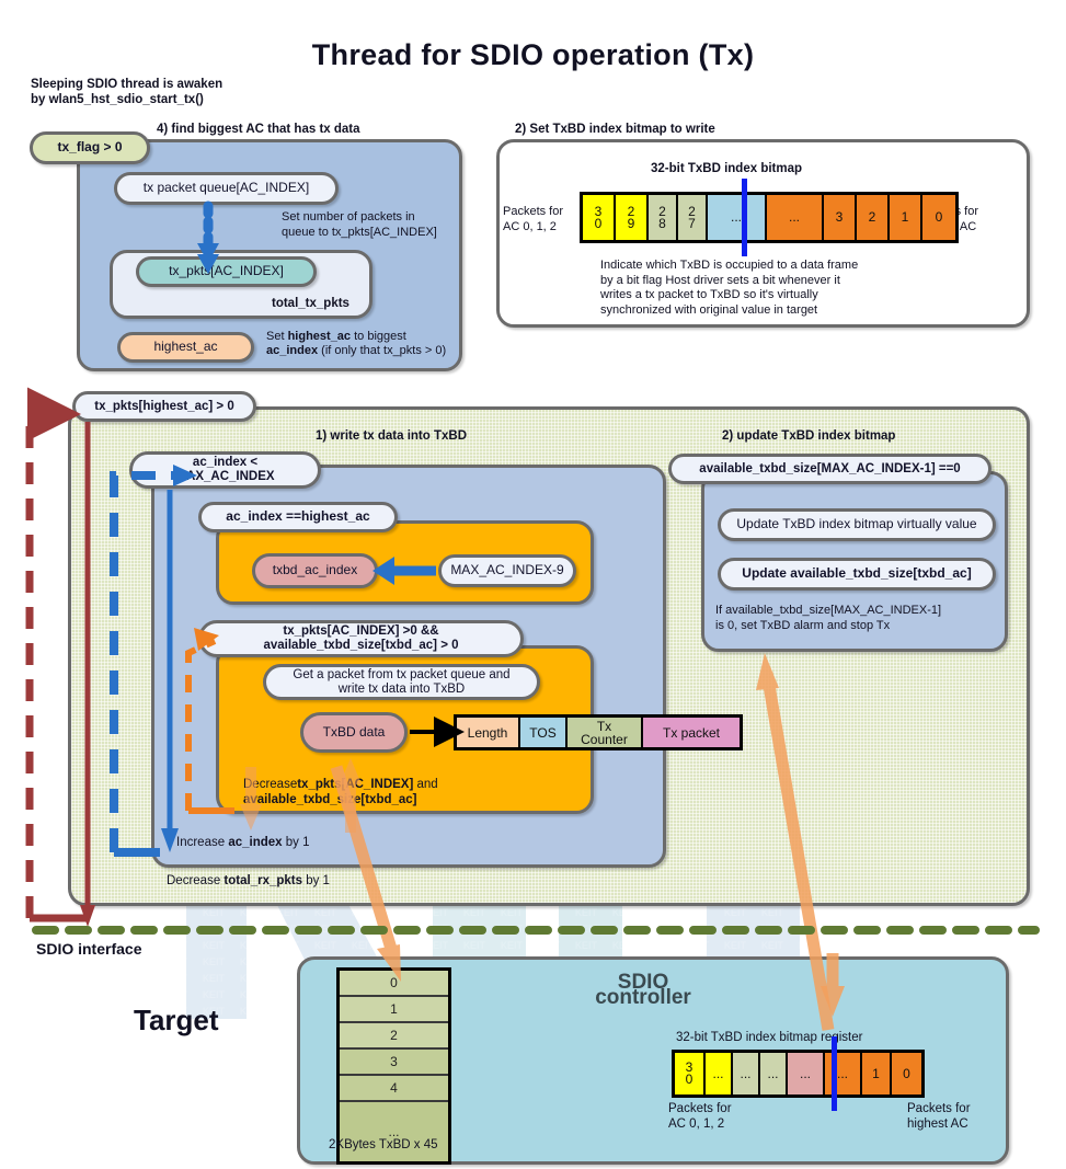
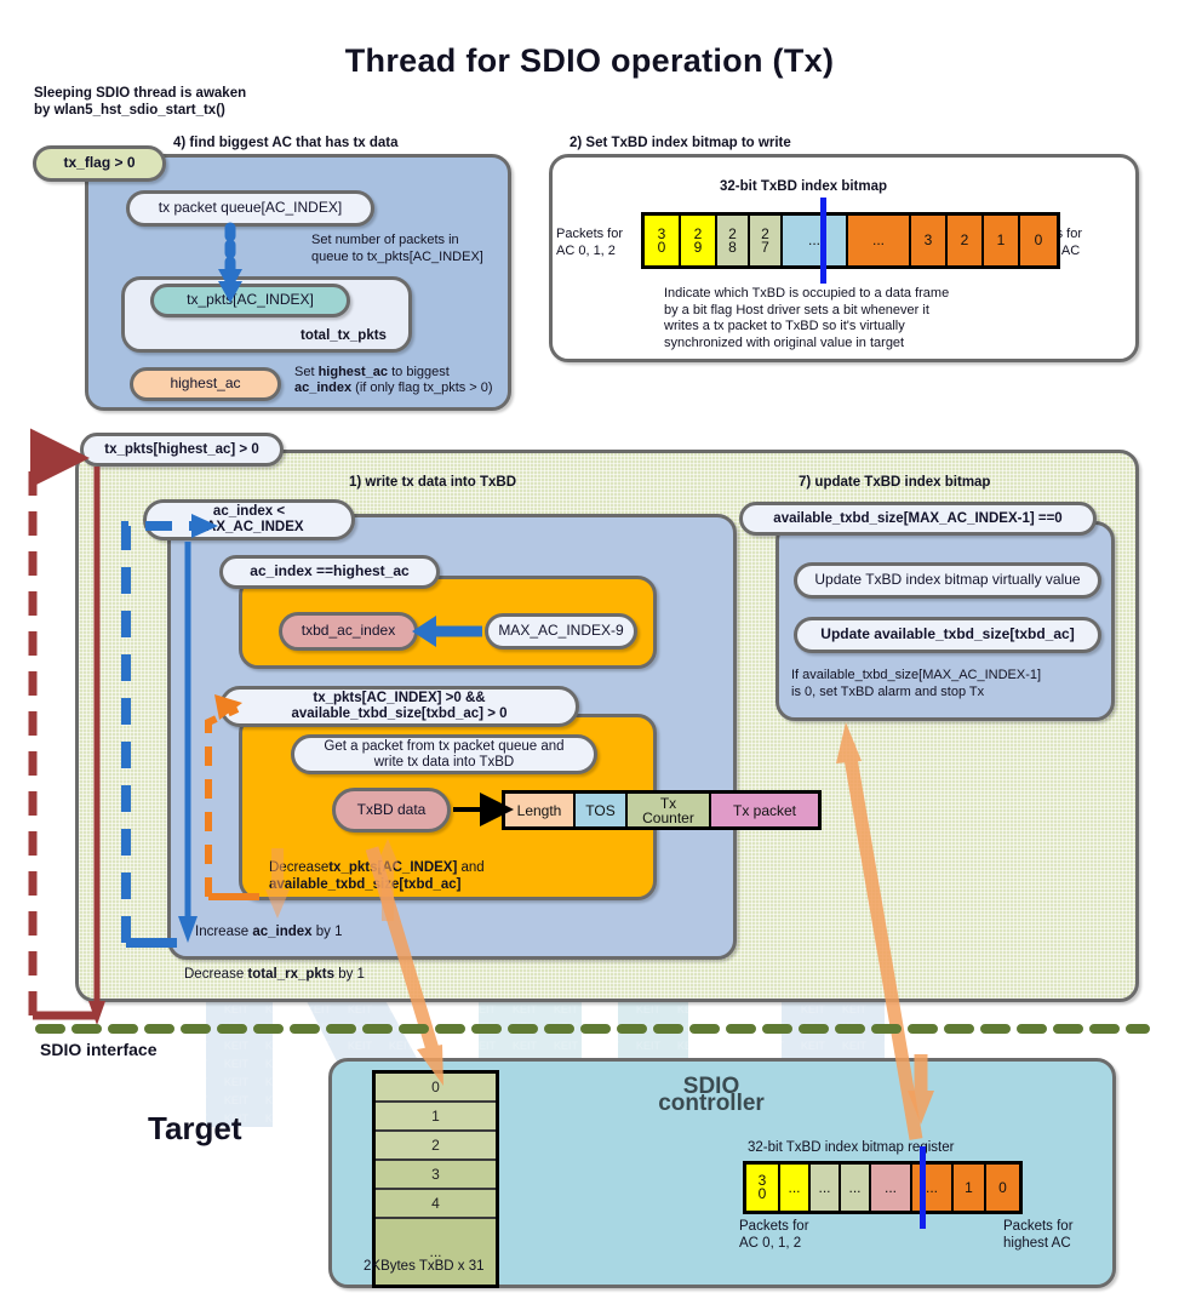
  Thread for SDIO operation (Tx)
  Sleeping SDIO thread is awaken
  by wlan5_hst_sdio_start_tx()
  4) find biggest AC that has tx data
  tx packet queue[AC_INDEX]
  Set number of packets in
  queue to tx_pkts[AC_INDEX]
  tx_pkt[AC_INDEX]
  total_tx_pkts
  highest_ac
  Set highest_ac to biggest
- ac_index (if only that tx_pkts > 0)
+ ac_index (if only flag tx_pkts > 0)
  tx_flag > 0
  2) Set TxBD index bitmap to write
  32-bit TxBD index bitmap
  Packets for
  AC 0, 1, 2
  3
  0
  2
  9
  2
  8
  2
  7
  ...
  ...
  3
  2
  1
  0
  Indicate which TxBD is occupied to a data frame
  by a bit flag Host driver sets a bit whenever it
  writes a tx packet to TxBD so it's virtually
  synchronized with original value in target
  tx_pkts[highest_ac] > 0
  1) write tx data into TxBD
- 2) update TxBD index bitmap
+ 7) update TxBD index bitmap
  ac_index <
  X_AC_INDEX
  ac_index ==highest_ac
  txbd_ac_index
  MAX_AC_INDEX-9
  tx_pkts[AC_INDEX] >0 &&
  available_txbd_size[txbd_ac] > 0
  Get a packet from tx packet queue and
  write tx data into TxBD
  TxBD data
  Length
  TOS
  Tx
  Counter
  Tx packet
  Decreasetx_pkts[AC_INDEX] and
  available_txbd_size[txbd_ac]
  Increase ac_index by 1
  Decrease total_rx_pkts by 1
  available_txbd_size[MAX_AC_INDEX-1] ==0
  Update TxBD index bitmap virtually value
  Update available_txbd_size[txbd_ac]
  If available_txbd_size[MAX_AC_INDEX-1]
  is 0, set TxBD alarm and stop Tx
  SDIO interface
  Target
  SDIO
  controller
  0
  1
  2
  3
  4
  ...
- 2KBytes TxBD x 45
+ 2KBytes TxBD x 31
  32-bit TxBD index bitmap reister
  3
  0
  ...
  ...
  ...
  ...
  ...
  1
  0
  Packets for
  AC 0, 1, 2
  Packets for
  highest AC
